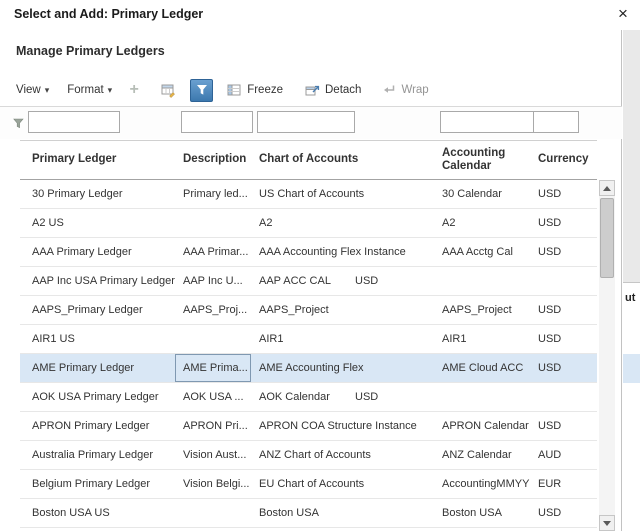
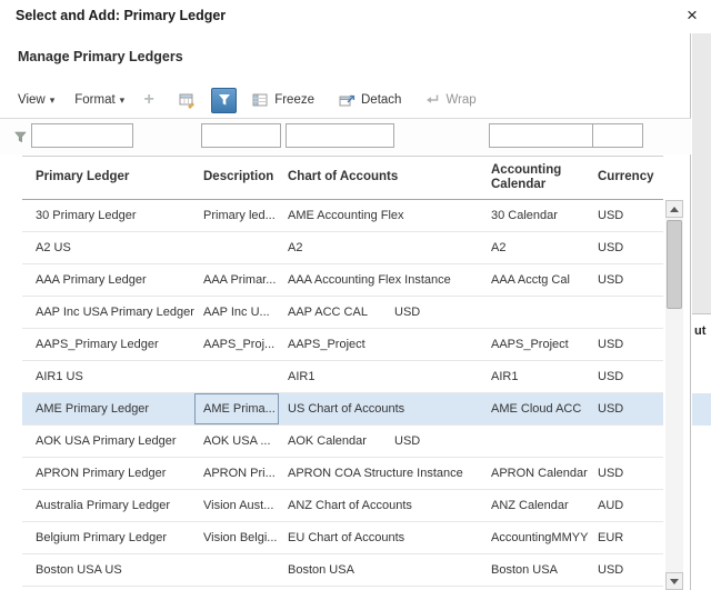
  Select and Add: Primary Ledger
  ×
  Manage Primary Ledgers
  View
  ▾
  Format
  ▾
  +
  Freeze
  Detach
  Wrap
  Primary Ledger
  Description
  Chart of Accounts
  Accounting Calendar
  Currency
  30 Primary Ledger
  Primary led...
- US Chart of Accounts
+ AME Accounting Flex
  30 Calendar
  USD
  A2 US
  A2
  A2
  USD
  AAA Primary Ledger
  AAA Primar...
  AAA Accounting Flex Instance
  AAA Acctg Cal
  USD
  AAP Inc USA Primary Ledger
  AAP Inc U...
  AAP ACC CAL
  USD
  AAPS_Primary Ledger
  AAPS_Proj...
  AAPS_Project
  AAPS_Project
  USD
  AIR1 US
  AIR1
  AIR1
  USD
  AME Primary Ledger
  AME Prima...
- AME Accounting Flex
+ US Chart of Accounts
  AME Cloud ACC
  USD
  AOK USA Primary Ledger
  AOK USA ...
  AOK Calendar
  USD
  APRON Primary Ledger
  APRON Pri...
  APRON COA Structure Instance
  APRON Calendar
  USD
  Australia Primary Ledger
  Vision Aust...
  ANZ Chart of Accounts
  ANZ Calendar
  AUD
  Belgium Primary Ledger
  Vision Belgi...
  EU Chart of Accounts
  AccountingMMYY
  EUR
  Boston USA US
  Boston USA
  Boston USA
  USD
  ut
